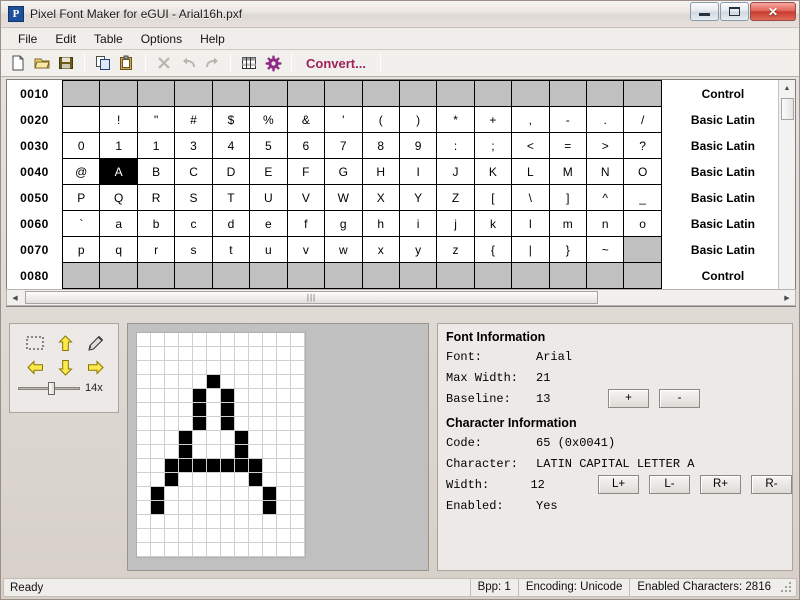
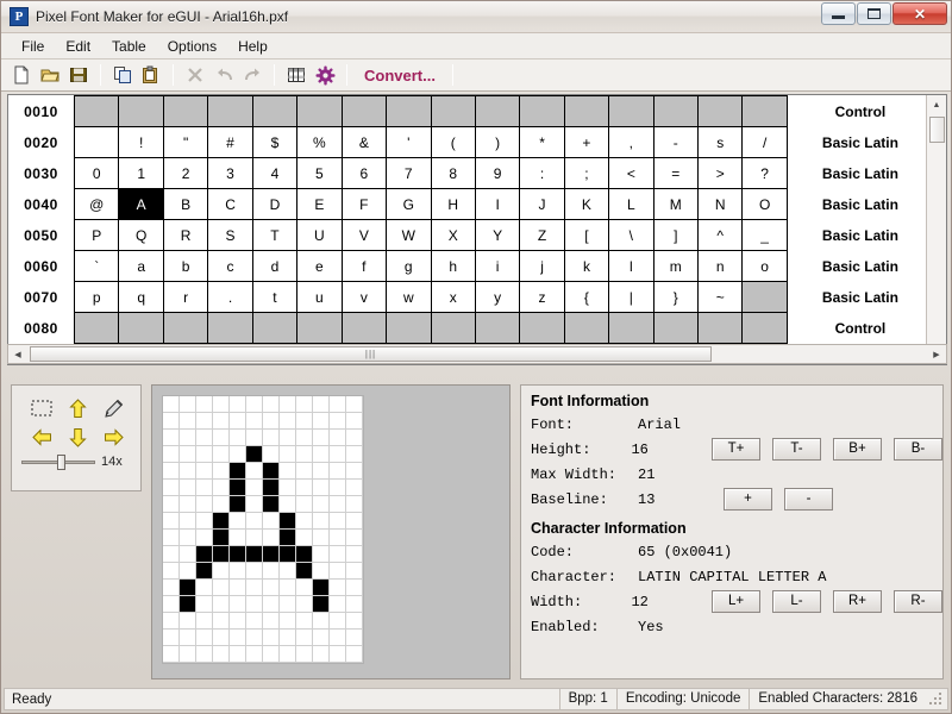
  P
  Pixel Font Maker for eGUI - Arial16h.pxf
  ✕
  File
  Edit
  Table
  Options
  Help
  Convert...
  0010																	Control
- 0020		!	"	#	$	%	&	'	(	)	*	+	,	-	.	/	Basic Latin
+ 0020		!	"	#	$	%	&	'	(	)	*	+	,	-	s	/	Basic Latin
- 0030	0	1	1	3	4	5	6	7	8	9	:	;	<	=	>	?	Basic Latin
+ 0030	0	1	2	3	4	5	6	7	8	9	:	;	<	=	>	?	Basic Latin
  0040	@	A	B	C	D	E	F	G	H	I	J	K	L	M	N	O	Basic Latin
  0050	P	Q	R	S	T	U	V	W	X	Y	Z	[	\	]	^	_	Basic Latin
  0060	`	a	b	c	d	e	f	g	h	i	j	k	l	m	n	o	Basic Latin
- 0070	p	q	r	s	t	u	v	w	x	y	z	{	|	}	~		Basic Latin
+ 0070	p	q	r	.	t	u	v	w	x	y	z	{	|	}	~		Basic Latin
  0080																	Control
  |||
  14x
  Font Information
  Font:
  Arial
+ Height:
+ 16
+ T+
+ T-
+ B+
+ B-
  Max Width:
  21
  Baseline:
  13
  +
  -
  Character Information
  Code:
  65 (0x0041)
  Character:
  LATIN CAPITAL LETTER A
  Width:
  12
  L+
  L-
  R+
  R-
  Enabled:
  Yes
  Ready
  Bpp: 1
  Encoding: Unicode
  Enabled Characters: 2816
